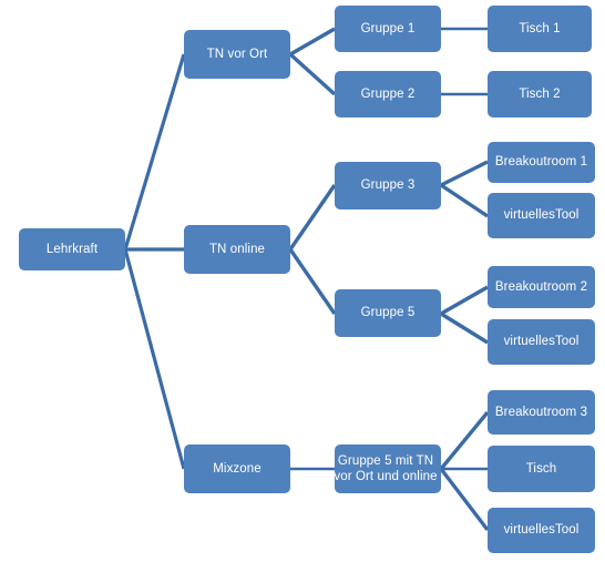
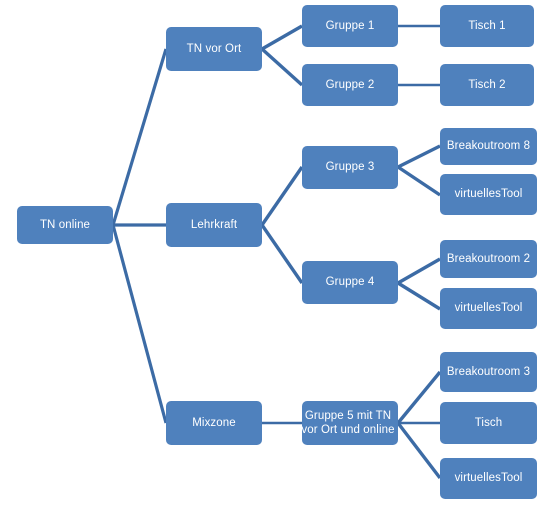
- Lehrkraft
+ TN online
  TN vor Ort
- TN online
+ Lehrkraft
  Mixzone
  Gruppe 1
  Gruppe 2
  Gruppe 3
- Gruppe 5
+ Gruppe 4
  Gruppe 5 mit TN
  vor Ort und online
  Tisch 1
  Tisch 2
- Breakoutroom 1
+ Breakoutroom 8
  virtuellesTool
  Breakoutroom 2
  virtuellesTool
  Breakoutroom 3
  Tisch
  virtuellesTool
